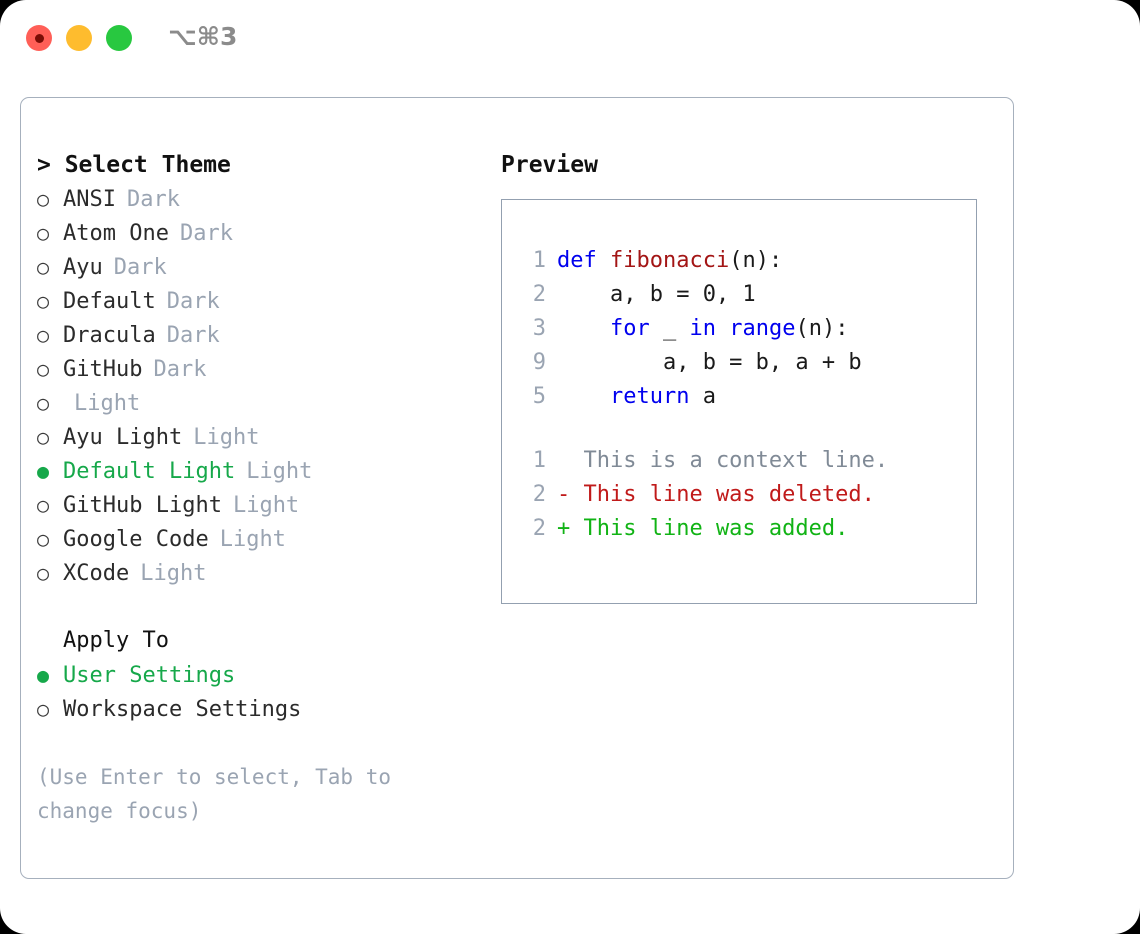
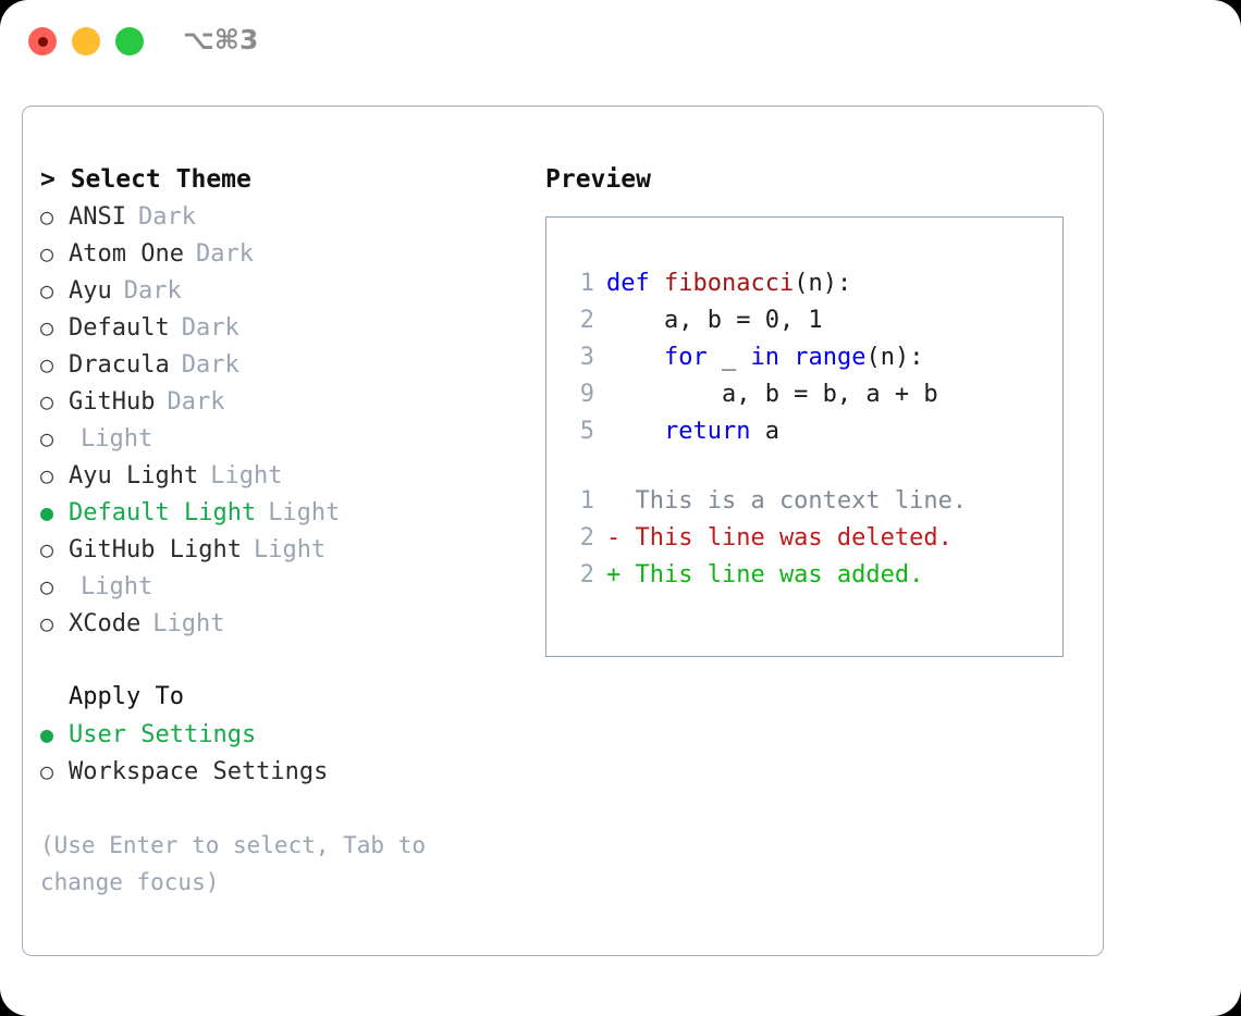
  ⌥⌘3
  > Select Theme
  ○
  ANSI
  Dark
  ○
  Atom One
  Dark
  ○
  Ayu
  Dark
  ○
  Default
  Dark
  ○
  Dracula
  Dark
  ○
  GitHub
  Dark
  ○
  Light
  ○
  Ayu Light
  Light
  ●
  Default Light
  Light
  ○
  GitHub Light
  Light
  ○
- Google Code
  Light
  ○
  XCode
  Light
  Apply To
  ●
  User Settings
  ○
  Workspace Settings
  (Use Enter to select, Tab to change focus)
  Preview
  1
  def fibonacci(n):
  2
  a, b = 0, 1
  3
  for _ in range(n):
  9
  a, b = b, a + b
  5
  return a
  1
  This is a context line.
  2
  - This line was deleted.
  2
  + This line was added.
